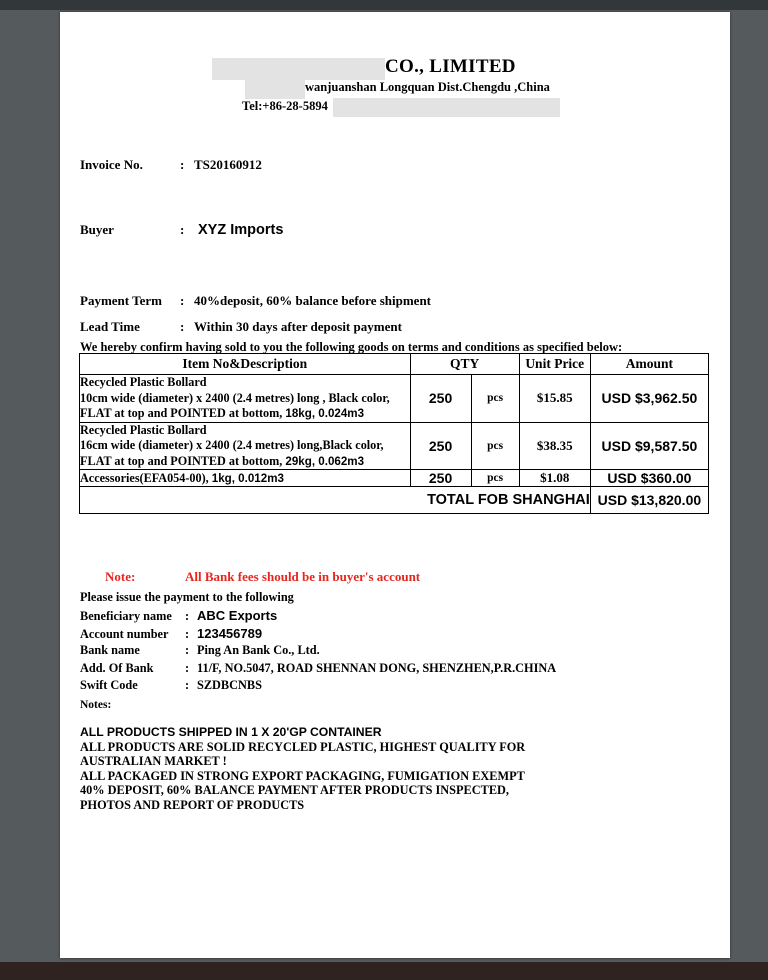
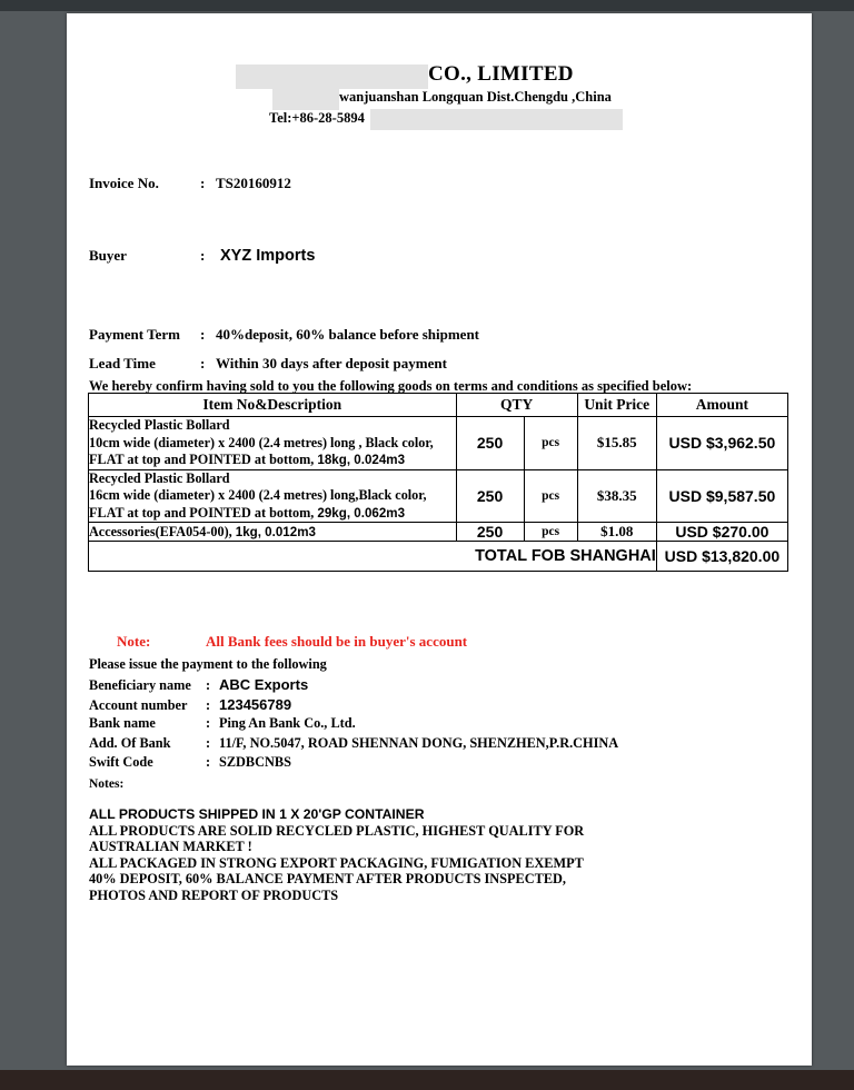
  CO., LIMITED
  wanjuanshan Longquan Dist.Chengdu ,China
  Tel:+86-28-5894
  Invoice No. : TS20160912
  Buyer : XYZ Imports
  Payment Term : 40%deposit, 60% balance before shipment
  Lead Time : Within 30 days after deposit payment
  We hereby confirm having sold to you the following goods on terms and conditions as specified below:
  Item No&Description	QTY	Unit Price	Amount
  Recycled Plastic Bollard 10cm wide (diameter) x 2400 (2.4 metres) long , Black color, FLAT at top and POINTED at bottom, 18kg, 0.024m3	250	pcs	$15.85	USD $3,962.50
  Recycled Plastic Bollard 16cm wide (diameter) x 2400 (2.4 metres) long,Black color, FLAT at top and POINTED at bottom, 29kg, 0.062m3	250	pcs	$38.35	USD $9,587.50
- Accessories(EFA054-00), 1kg, 0.012m3	250	pcs	$1.08	USD $360.00
+ Accessories(EFA054-00), 1kg, 0.012m3	250	pcs	$1.08	USD $270.00
  TOTAL FOB SHANGHAI	USD $13,820.00
  Note:
  All Bank fees should be in buyer's account
  Please issue the payment to the following
  Beneficiary name : ABC Exports
  Account number : 123456789
  Bank name : Ping An Bank Co., Ltd.
  Add. Of Bank : 11/F, NO.5047, ROAD SHENNAN DONG, SHENZHEN,P.R.CHINA
  Swift Code : SZDBCNBS
  Notes:
  ALL PRODUCTS SHIPPED IN 1 X 20'GP CONTAINER
  ALL PRODUCTS ARE SOLID RECYCLED PLASTIC, HIGHEST QUALITY FOR
  AUSTRALIAN MARKET !
  ALL PACKAGED IN STRONG EXPORT PACKAGING, FUMIGATION EXEMPT
  40% DEPOSIT, 60% BALANCE PAYMENT AFTER PRODUCTS INSPECTED,
  PHOTOS AND REPORT OF PRODUCTS
